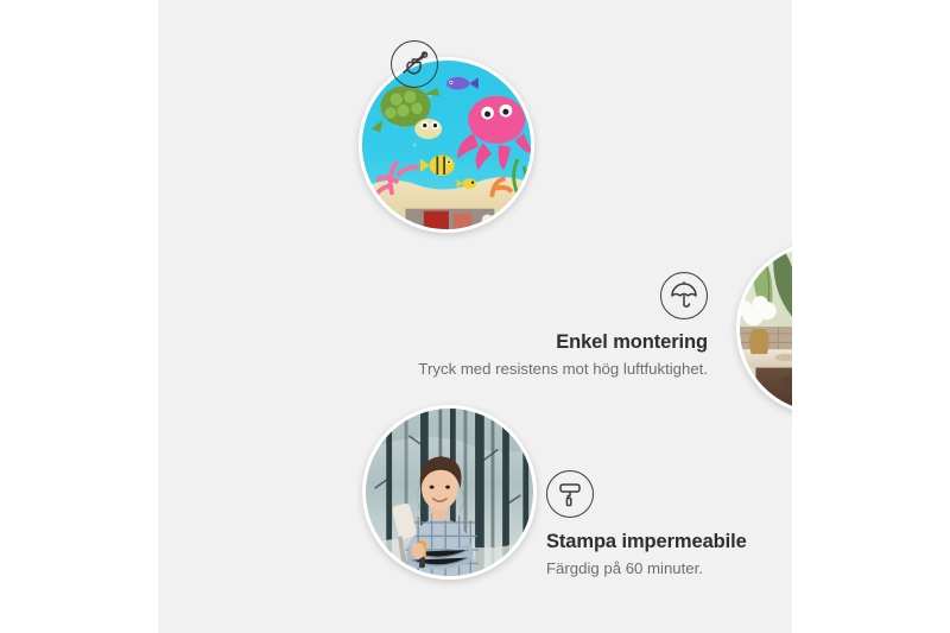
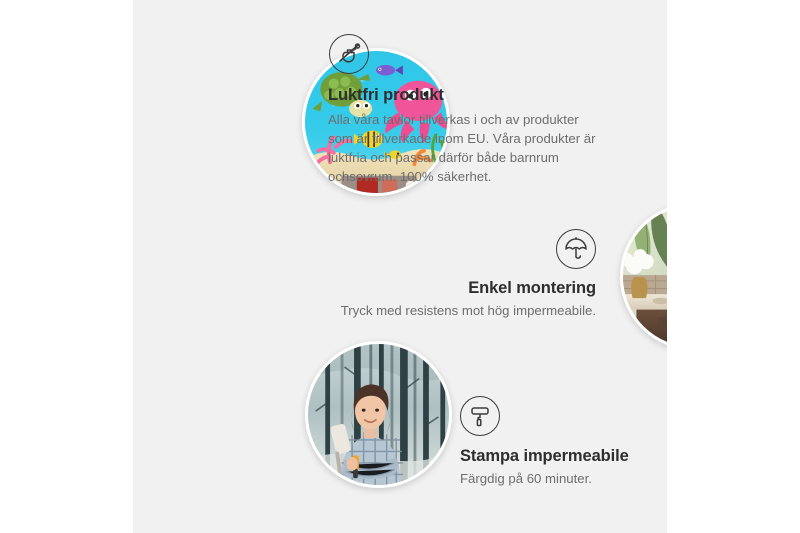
+ Luktfri produkt
+ Alla våra tavlor tillverkas i och av produkter som är tillverkade inom EU. Våra produkter är luktfria och passar därför både barnrum ochsovrum. 100% säkerhet.
  Enkel montering
- Tryck med resistens mot hög luftfuktighet.
+ Tryck med resistens mot hög impermeabile.
  Stampa impermeabile
  Färgdig på 60 minuter.
